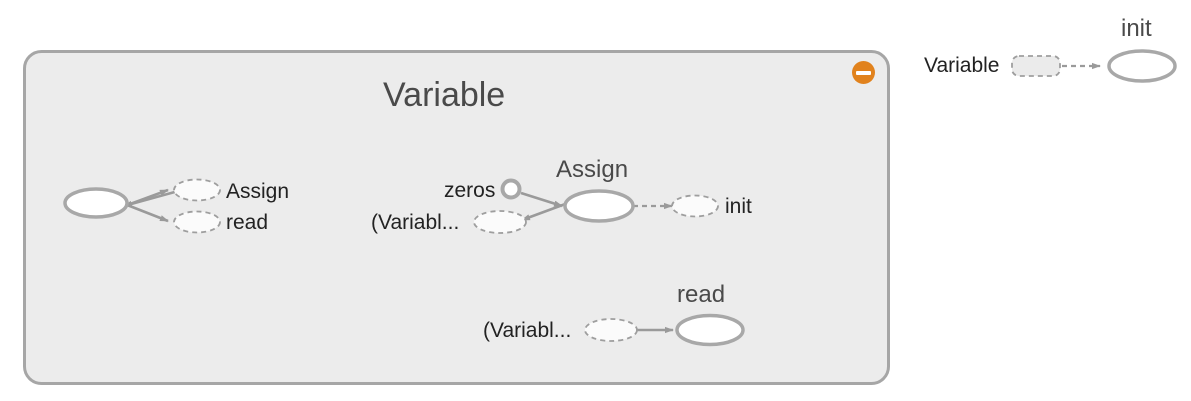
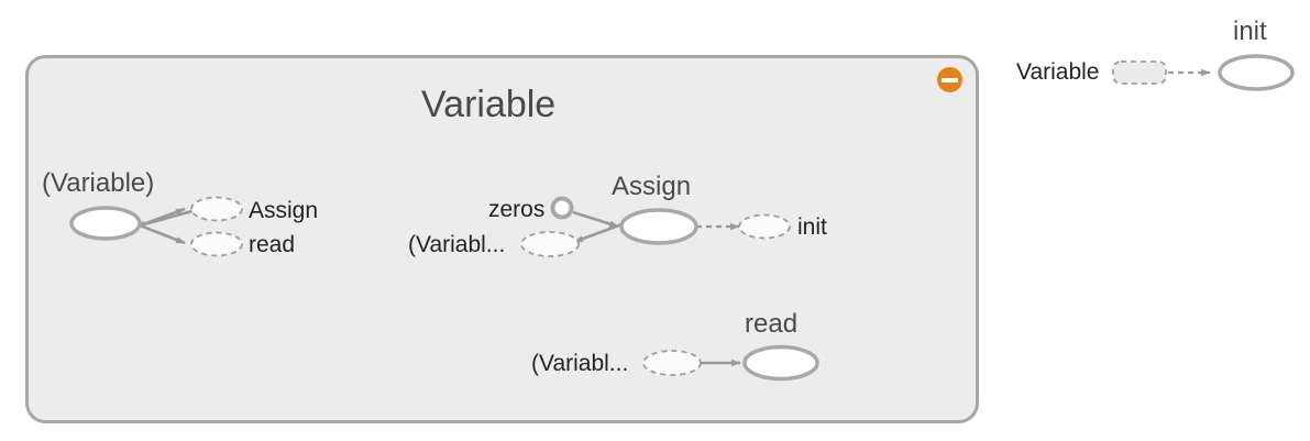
  Variable
+ (Variable)
  Assign
  read
  zeros
  (Variabl...
  Assign
  init
  (Variabl...
  read
  Variable
  init
